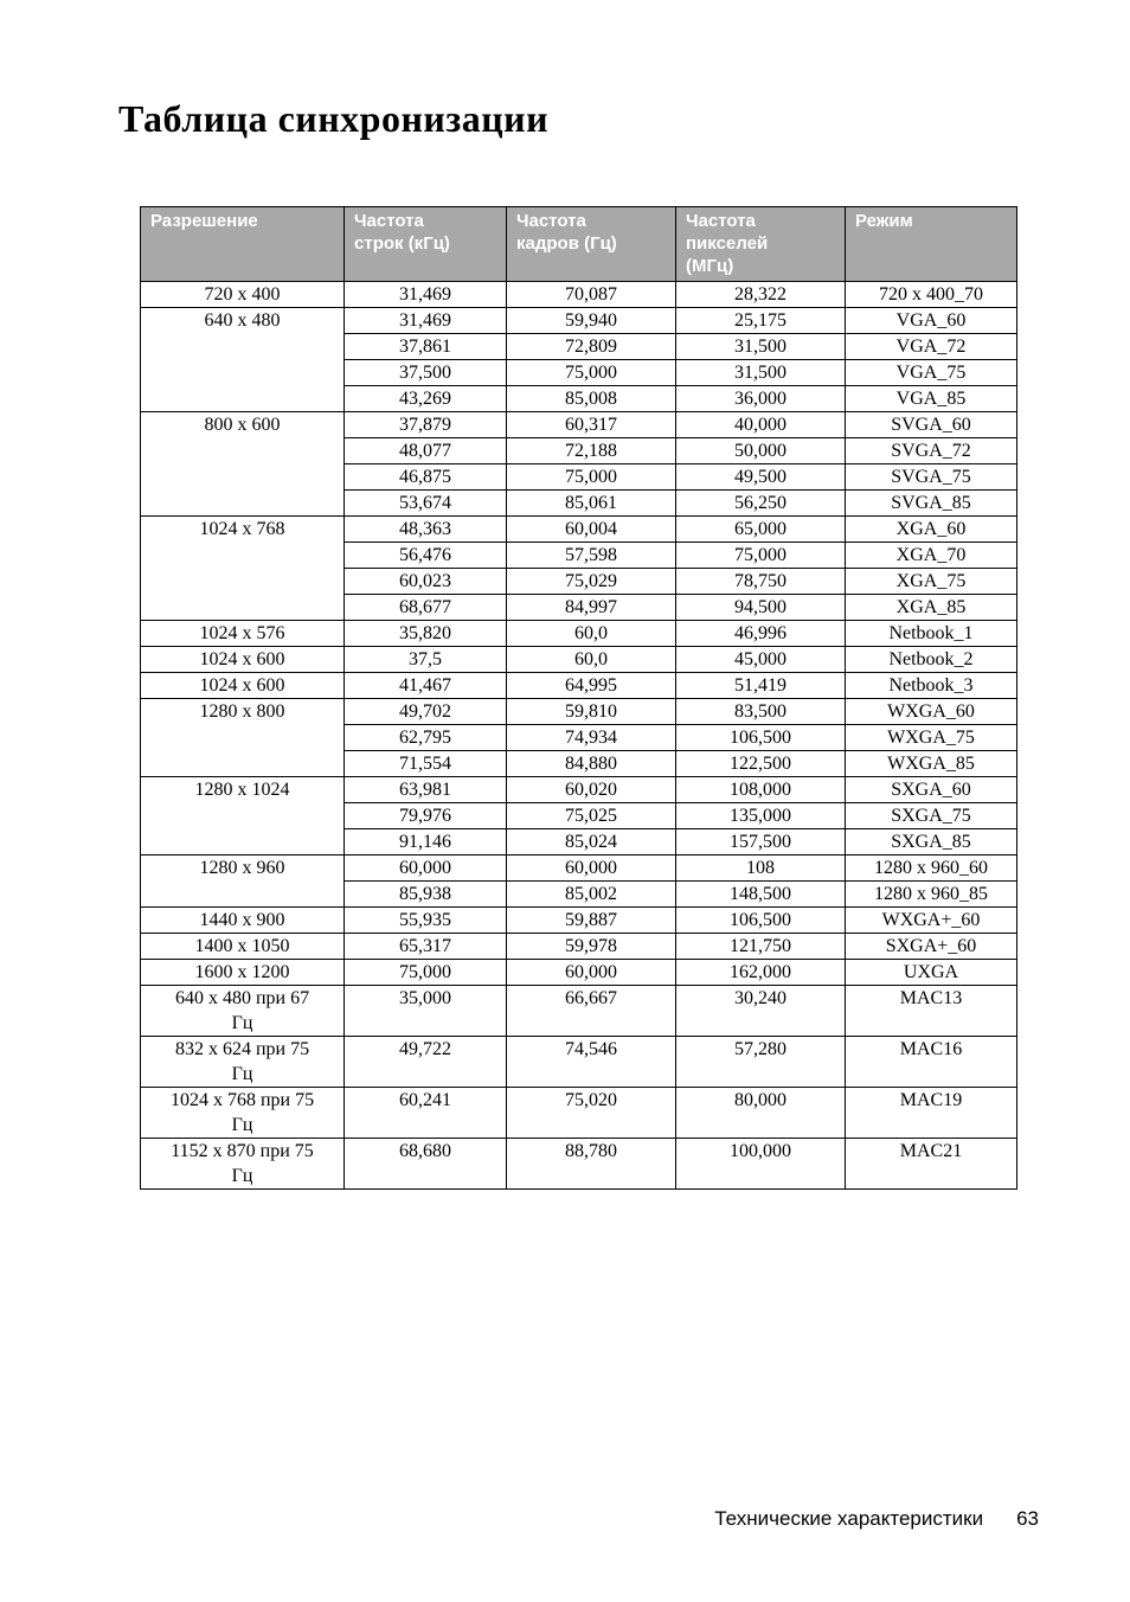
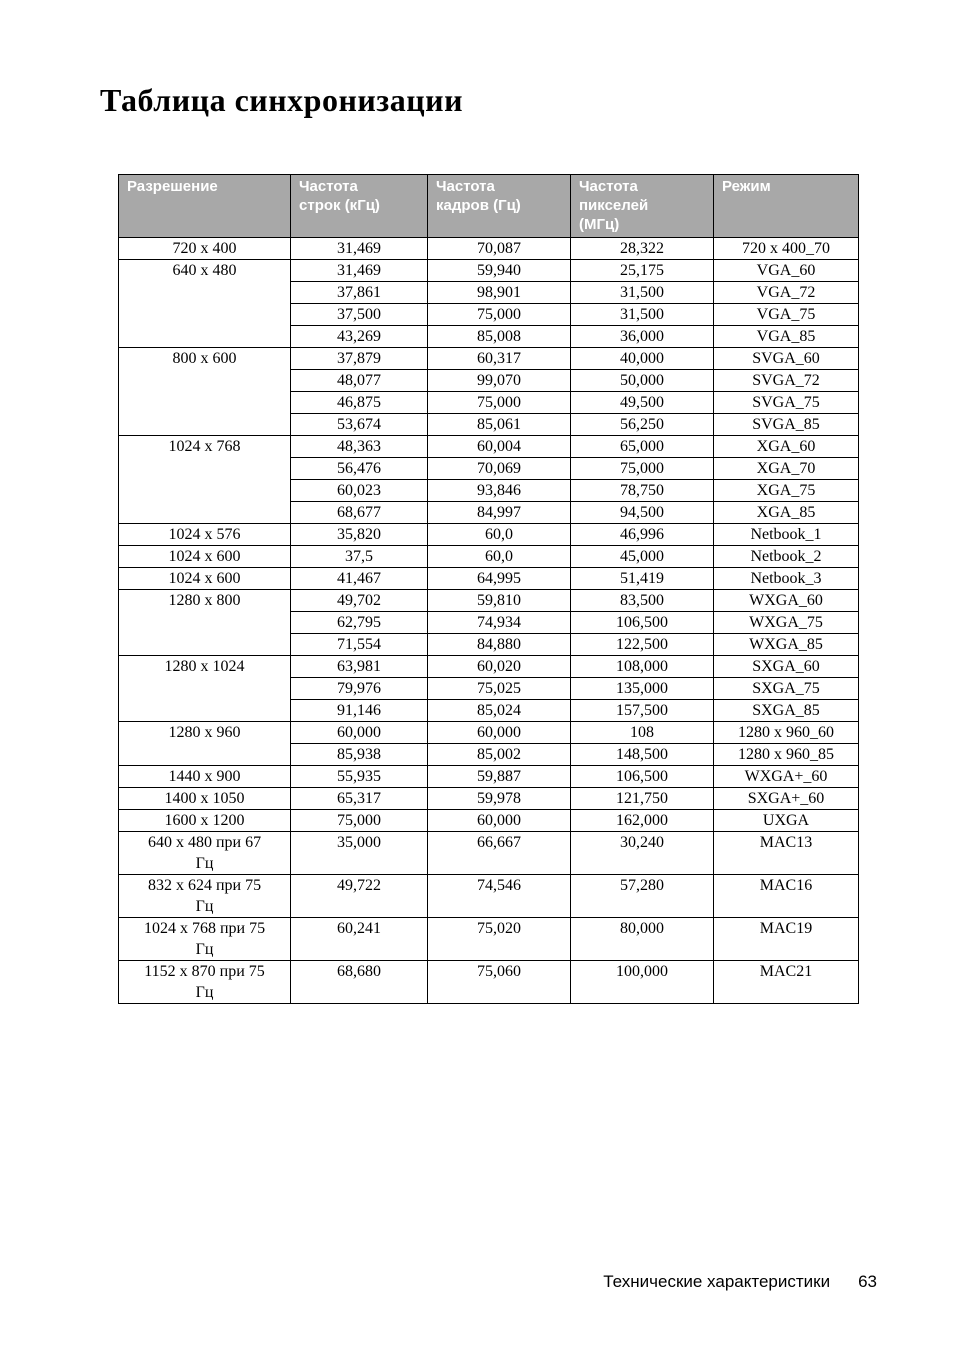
  Таблица синхронизации
  Разрешение	Частота строк (кГц)	Частота кадров (Гц)	Частота пикселей (МГц)	Режим
  720 x 400	31,469	70,087	28,322	720 x 400_70
  640 x 480	31,469	59,940	25,175	VGA_60
- 37,861	72,809	31,500	VGA_72
+ 37,861	98,901	31,500	VGA_72
  37,500	75,000	31,500	VGA_75
  43,269	85,008	36,000	VGA_85
  800 x 600	37,879	60,317	40,000	SVGA_60
- 48,077	72,188	50,000	SVGA_72
+ 48,077	99,070	50,000	SVGA_72
  46,875	75,000	49,500	SVGA_75
  53,674	85,061	56,250	SVGA_85
  1024 x 768	48,363	60,004	65,000	XGA_60
- 56,476	57,598	75,000	XGA_70
+ 56,476	70,069	75,000	XGA_70
- 60,023	75,029	78,750	XGA_75
+ 60,023	93,846	78,750	XGA_75
  68,677	84,997	94,500	XGA_85
  1024 x 576	35,820	60,0	46,996	Netbook_1
  1024 x 600	37,5	60,0	45,000	Netbook_2
  1024 x 600	41,467	64,995	51,419	Netbook_3
  1280 x 800	49,702	59,810	83,500	WXGA_60
  62,795	74,934	106,500	WXGA_75
  71,554	84,880	122,500	WXGA_85
  1280 x 1024	63,981	60,020	108,000	SXGA_60
  79,976	75,025	135,000	SXGA_75
  91,146	85,024	157,500	SXGA_85
  1280 x 960	60,000	60,000	108	1280 x 960_60
  85,938	85,002	148,500	1280 x 960_85
  1440 x 900	55,935	59,887	106,500	WXGA+_60
  1400 x 1050	65,317	59,978	121,750	SXGA+_60
  1600 x 1200	75,000	60,000	162,000	UXGA
  640 x 480 при 67 Гц	35,000	66,667	30,240	MAC13
  832 x 624 при 75 Гц	49,722	74,546	57,280	MAC16
  1024 x 768 при 75 Гц	60,241	75,020	80,000	MAC19
- 1152 x 870 при 75 Гц	68,680	88,780	100,000	MAC21
+ 1152 x 870 при 75 Гц	68,680	75,060	100,000	MAC21
  Технические характеристики
  63
